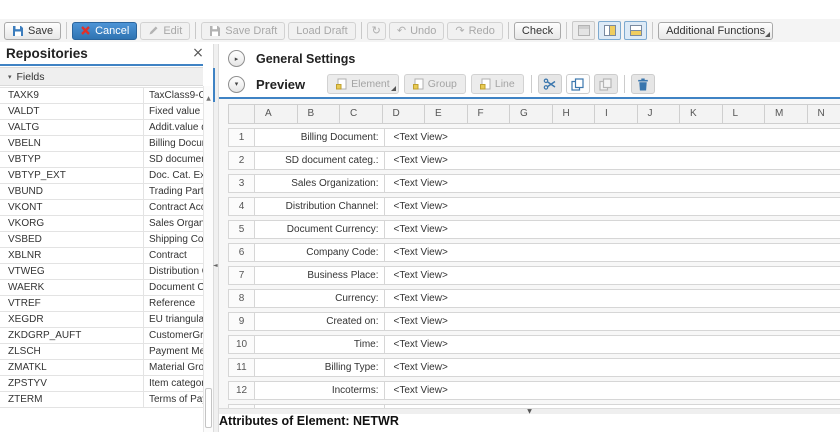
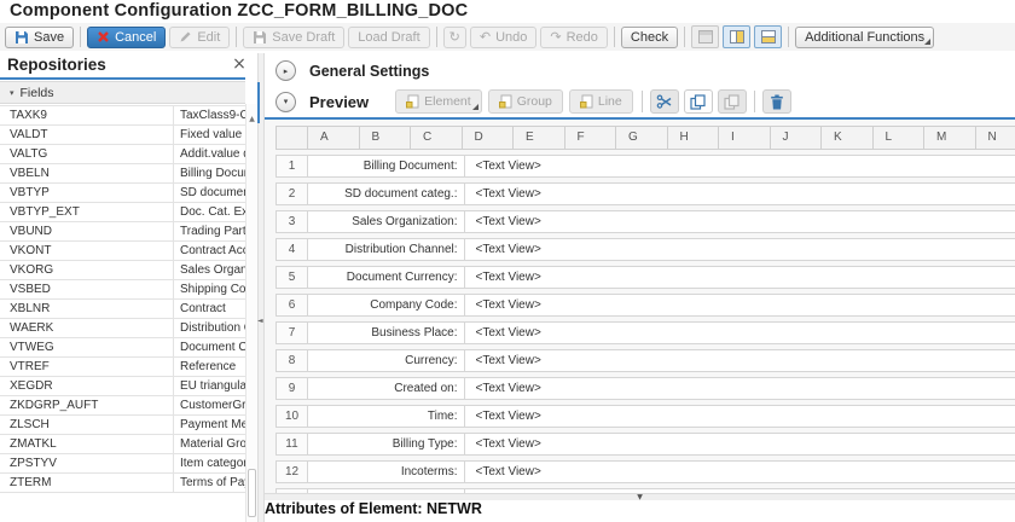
+ Component Configuration ZCC_FORM_BILLING_DOC
  Save
  Cancel
  Edit
  Save Draft
  Load Draft
  ↻
  ↶
  Undo
  ↷
  Redo
  Check
  Additional Functions
  Repositories
  ×
  ▾
  Fields
  TAXK9
  VALDT
  Fixed value
  VALTG
  Addit.value
  VBELN
  Billing Docu
  VBTYP
  VBTYP_EXT
  VBUND
  Trading Par
  VKONT
  VKORG
  VSBED
  Shipping Co
  XBLNR
  Contract
- VTWEG
+ WAERK
  Distribution
- WAERK
+ VTWEG
  VTREF
  Reference
  XEGDR
  EU triangula
  ZKDGRP_AUFT
  CustomerGr
  ZLSCH
  ZMATKL
  Material Gro
  ZPSTYV
  Item catego
  ZTERM
  ▸
  General Settings
  ▾
  Preview
  Element
  Group
  Line
  A
  B
  C
  D
  E
  F
  G
  H
  I
  J
  K
  L
  M
  N
  1
  Billing Document:
  <Text View>
  2
  SD document categ.:
  <Text View>
  3
  Sales Organization:
  <Text View>
  4
  Distribution Channel:
  <Text View>
  5
  Document Currency:
  <Text View>
  6
  Company Code:
  <Text View>
  7
  Business Place:
  <Text View>
  8
  Currency:
  <Text View>
  9
  Created on:
  <Text View>
  10
  Time:
  <Text View>
  11
  Billing Type:
  <Text View>
  12
  Incoterms:
  <Text View>
  Attributes of Element: NETWR
